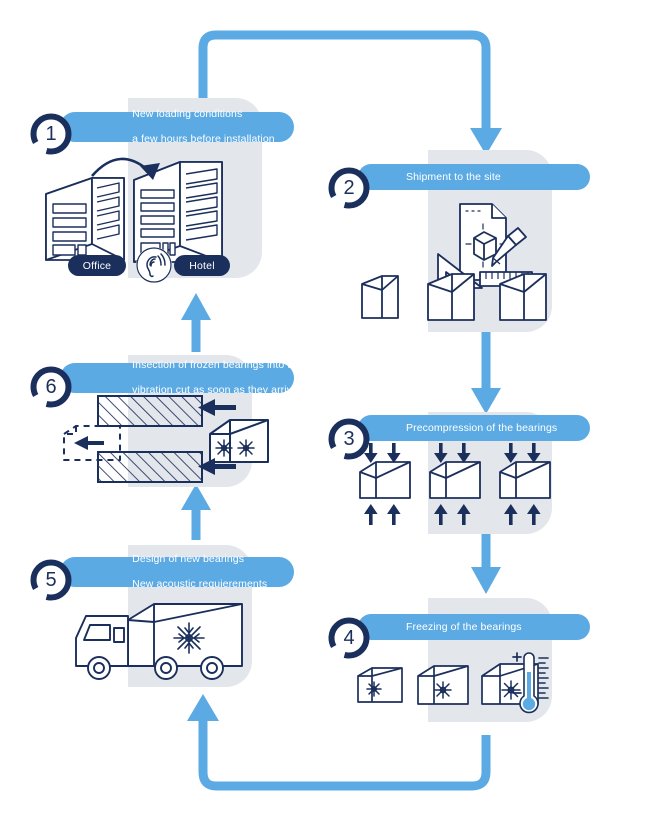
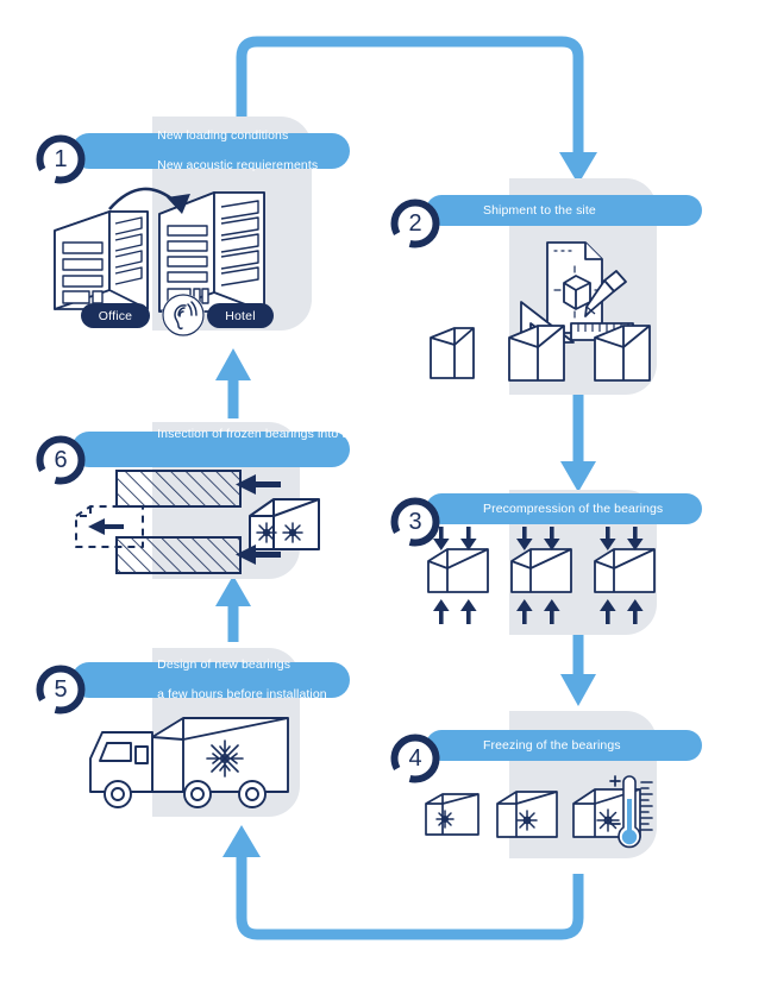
  Office
  Hotel
  New loading conditions
- a few hours before installation
+ New acoustic requierements
  1
  Shipment to the site
  2
  Precompression of the bearings
  3
  Freezing of the bearings
  4
  Design of new bearings
- New acoustic requierements
+ a few hours before installation
  5
  Insection of frozen bearings into the
- vibration cut as soon as they arrive on site
  6
